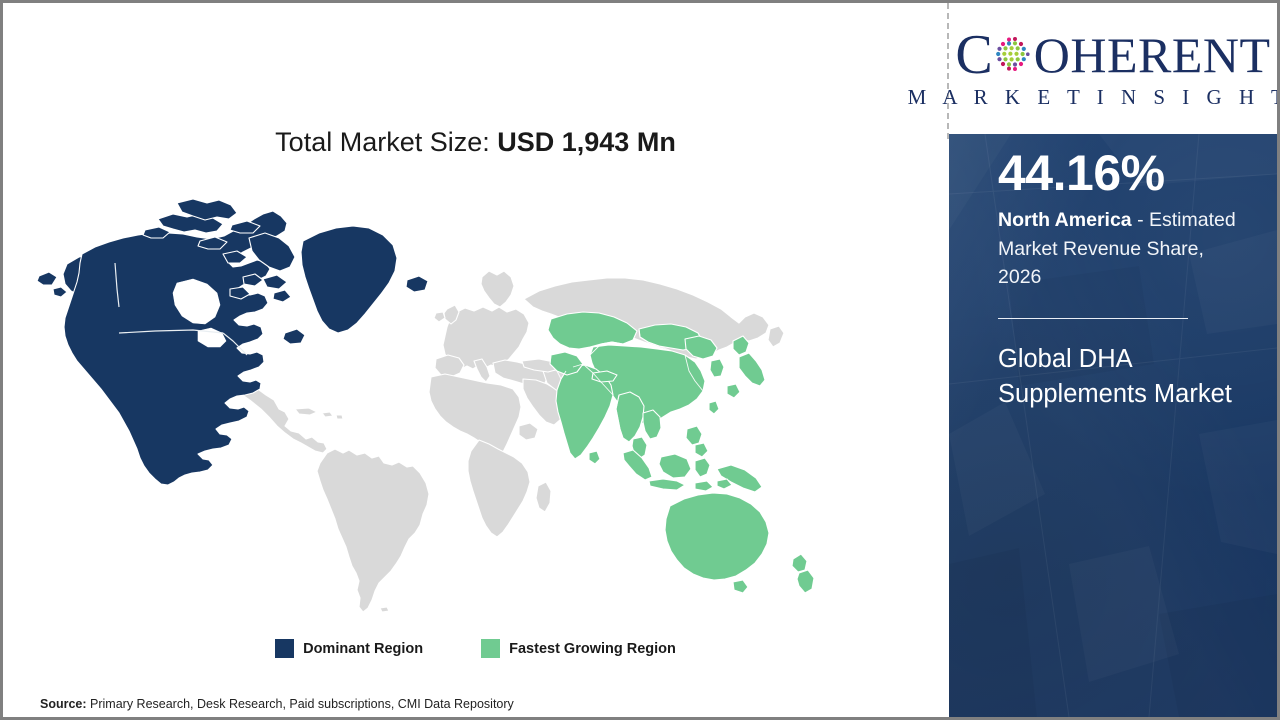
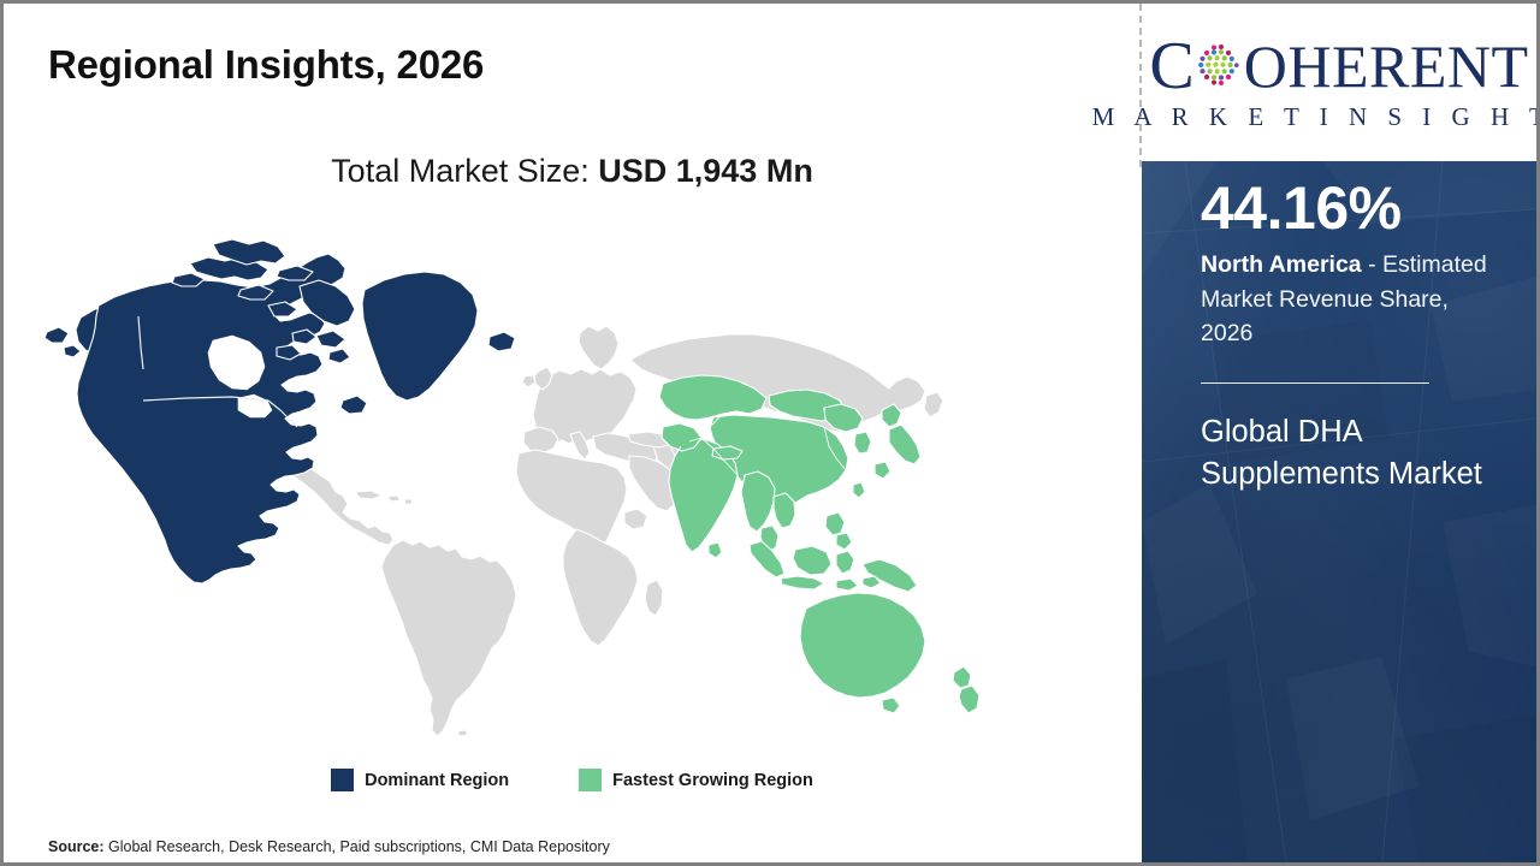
+ Regional Insights, 2026
  Total Market Size: USD 1,943 Mn
  Dominant Region
  Fastest Growing Region
- Source: Primary Research, Desk Research, Paid subscriptions, CMI Data Repository
+ Source: Global Research, Desk Research, Paid subscriptions, CMI Data Repository
  C
  OHERENT
  M A R K E T I N S I G H
  44.16%
  North America - Estimated Market Revenue Share, 2026
  Global DHA Supplements Market
